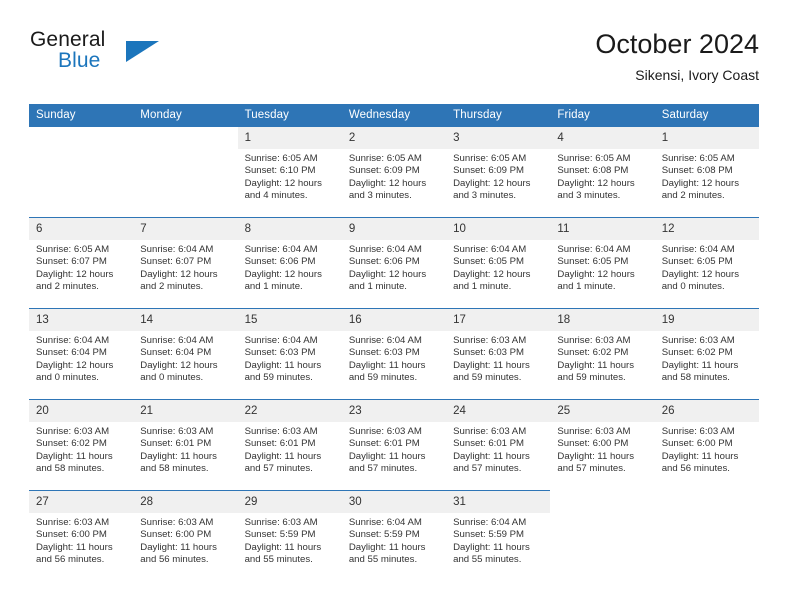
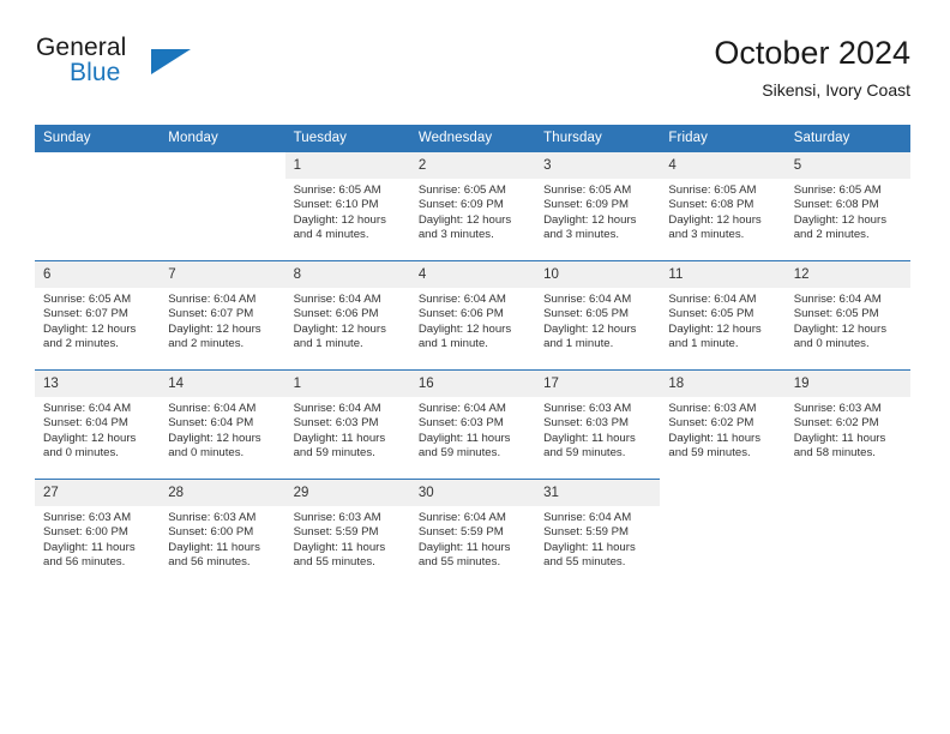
  General
  Blue
  October 2024
  Sikensi, Ivory Coast
  Sunday	Monday	Tuesday	Wednesday	Thursday	Friday	Saturday
- 		1Sunrise: 6:05 AMSunset: 6:10 PMDaylight: 12 hoursand 4 minutes.	2Sunrise: 6:05 AMSunset: 6:09 PMDaylight: 12 hoursand 3 minutes.	3Sunrise: 6:05 AMSunset: 6:09 PMDaylight: 12 hoursand 3 minutes.	4Sunrise: 6:05 AMSunset: 6:08 PMDaylight: 12 hoursand 3 minutes.	1Sunrise: 6:05 AMSunset: 6:08 PMDaylight: 12 hoursand 2 minutes.
+ 		1Sunrise: 6:05 AMSunset: 6:10 PMDaylight: 12 hoursand 4 minutes.	2Sunrise: 6:05 AMSunset: 6:09 PMDaylight: 12 hoursand 3 minutes.	3Sunrise: 6:05 AMSunset: 6:09 PMDaylight: 12 hoursand 3 minutes.	4Sunrise: 6:05 AMSunset: 6:08 PMDaylight: 12 hoursand 3 minutes.	5Sunrise: 6:05 AMSunset: 6:08 PMDaylight: 12 hoursand 2 minutes.
- 6Sunrise: 6:05 AMSunset: 6:07 PMDaylight: 12 hoursand 2 minutes.	7Sunrise: 6:04 AMSunset: 6:07 PMDaylight: 12 hoursand 2 minutes.	8Sunrise: 6:04 AMSunset: 6:06 PMDaylight: 12 hoursand 1 minute.	9Sunrise: 6:04 AMSunset: 6:06 PMDaylight: 12 hoursand 1 minute.	10Sunrise: 6:04 AMSunset: 6:05 PMDaylight: 12 hoursand 1 minute.	11Sunrise: 6:04 AMSunset: 6:05 PMDaylight: 12 hoursand 1 minute.	12Sunrise: 6:04 AMSunset: 6:05 PMDaylight: 12 hoursand 0 minutes.
+ 6Sunrise: 6:05 AMSunset: 6:07 PMDaylight: 12 hoursand 2 minutes.	7Sunrise: 6:04 AMSunset: 6:07 PMDaylight: 12 hoursand 2 minutes.	8Sunrise: 6:04 AMSunset: 6:06 PMDaylight: 12 hoursand 1 minute.	4Sunrise: 6:04 AMSunset: 6:06 PMDaylight: 12 hoursand 1 minute.	10Sunrise: 6:04 AMSunset: 6:05 PMDaylight: 12 hoursand 1 minute.	11Sunrise: 6:04 AMSunset: 6:05 PMDaylight: 12 hoursand 1 minute.	12Sunrise: 6:04 AMSunset: 6:05 PMDaylight: 12 hoursand 0 minutes.
- 13Sunrise: 6:04 AMSunset: 6:04 PMDaylight: 12 hoursand 0 minutes.	14Sunrise: 6:04 AMSunset: 6:04 PMDaylight: 12 hoursand 0 minutes.	15Sunrise: 6:04 AMSunset: 6:03 PMDaylight: 11 hoursand 59 minutes.	16Sunrise: 6:04 AMSunset: 6:03 PMDaylight: 11 hoursand 59 minutes.	17Sunrise: 6:03 AMSunset: 6:03 PMDaylight: 11 hoursand 59 minutes.	18Sunrise: 6:03 AMSunset: 6:02 PMDaylight: 11 hoursand 59 minutes.	19Sunrise: 6:03 AMSunset: 6:02 PMDaylight: 11 hoursand 58 minutes.
+ 13Sunrise: 6:04 AMSunset: 6:04 PMDaylight: 12 hoursand 0 minutes.	14Sunrise: 6:04 AMSunset: 6:04 PMDaylight: 12 hoursand 0 minutes.	1Sunrise: 6:04 AMSunset: 6:03 PMDaylight: 11 hoursand 59 minutes.	16Sunrise: 6:04 AMSunset: 6:03 PMDaylight: 11 hoursand 59 minutes.	17Sunrise: 6:03 AMSunset: 6:03 PMDaylight: 11 hoursand 59 minutes.	18Sunrise: 6:03 AMSunset: 6:02 PMDaylight: 11 hoursand 59 minutes.	19Sunrise: 6:03 AMSunset: 6:02 PMDaylight: 11 hoursand 58 minutes.
- 20Sunrise: 6:03 AMSunset: 6:02 PMDaylight: 11 hoursand 58 minutes.	21Sunrise: 6:03 AMSunset: 6:01 PMDaylight: 11 hoursand 58 minutes.	22Sunrise: 6:03 AMSunset: 6:01 PMDaylight: 11 hoursand 57 minutes.	23Sunrise: 6:03 AMSunset: 6:01 PMDaylight: 11 hoursand 57 minutes.	24Sunrise: 6:03 AMSunset: 6:01 PMDaylight: 11 hoursand 57 minutes.	25Sunrise: 6:03 AMSunset: 6:00 PMDaylight: 11 hoursand 57 minutes.	26Sunrise: 6:03 AMSunset: 6:00 PMDaylight: 11 hoursand 56 minutes.
  27Sunrise: 6:03 AMSunset: 6:00 PMDaylight: 11 hoursand 56 minutes.	28Sunrise: 6:03 AMSunset: 6:00 PMDaylight: 11 hoursand 56 minutes.	29Sunrise: 6:03 AMSunset: 5:59 PMDaylight: 11 hoursand 55 minutes.	30Sunrise: 6:04 AMSunset: 5:59 PMDaylight: 11 hoursand 55 minutes.	31Sunrise: 6:04 AMSunset: 5:59 PMDaylight: 11 hoursand 55 minutes.
